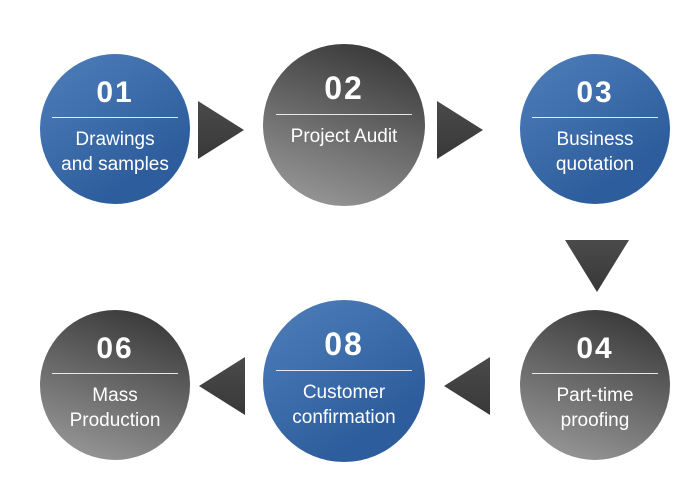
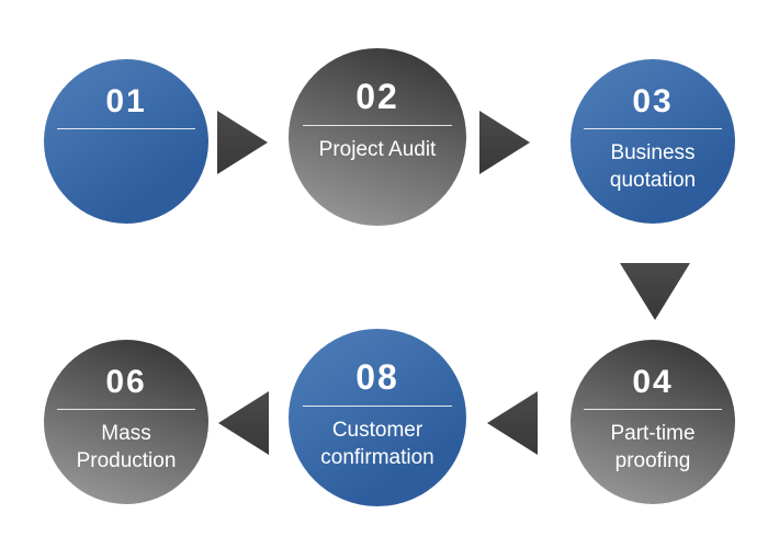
  01
- Drawings
- and samples
  02
  Project Audit
  03
  Business
  quotation
  04
  Part-time
  proofing
  08
  Customer
  confirmation
  06
  Mass
  Production
